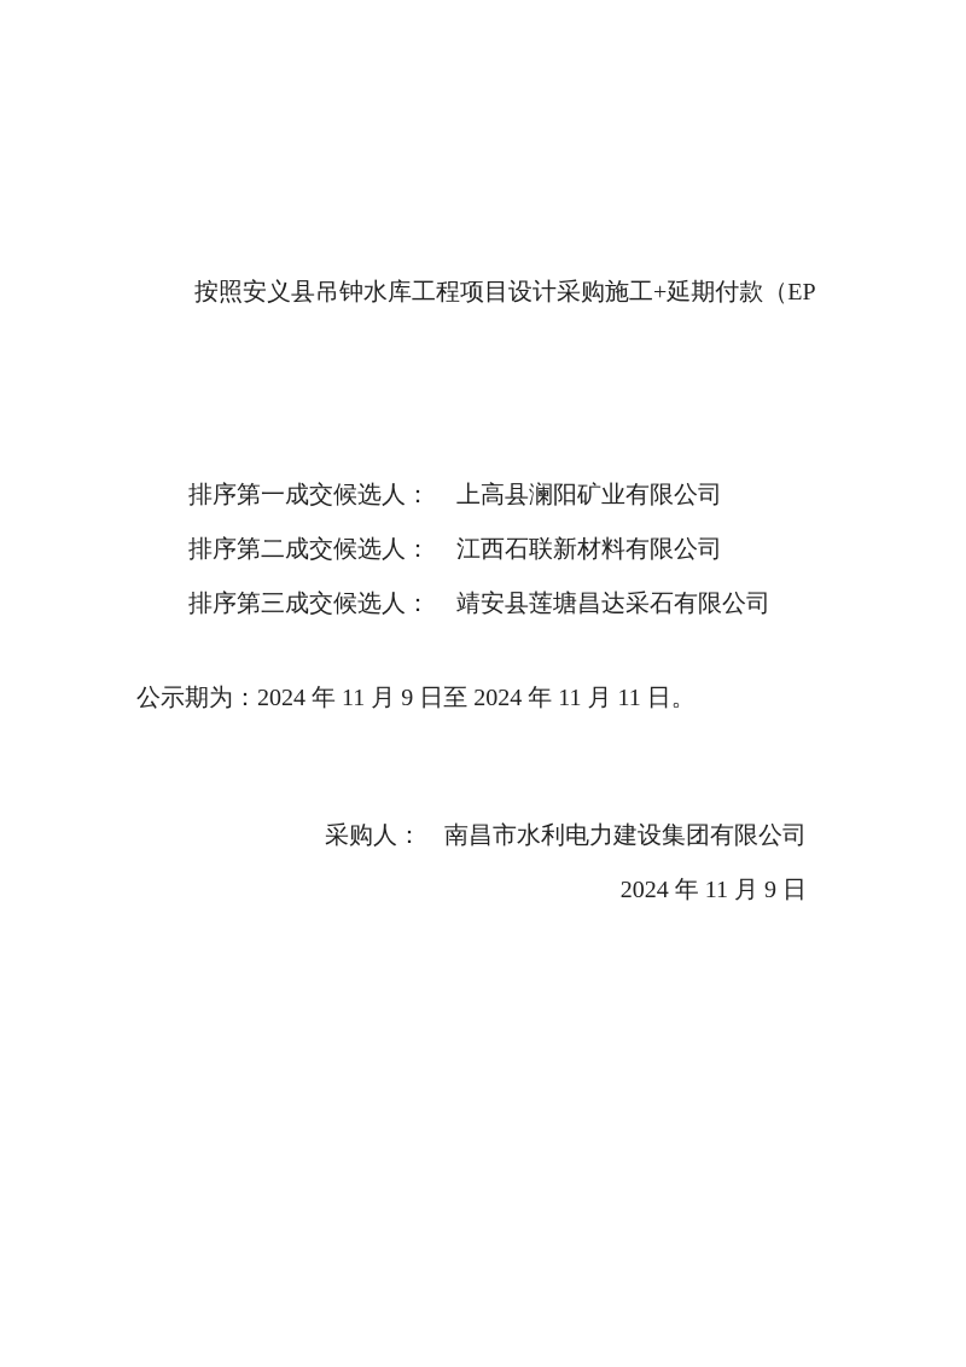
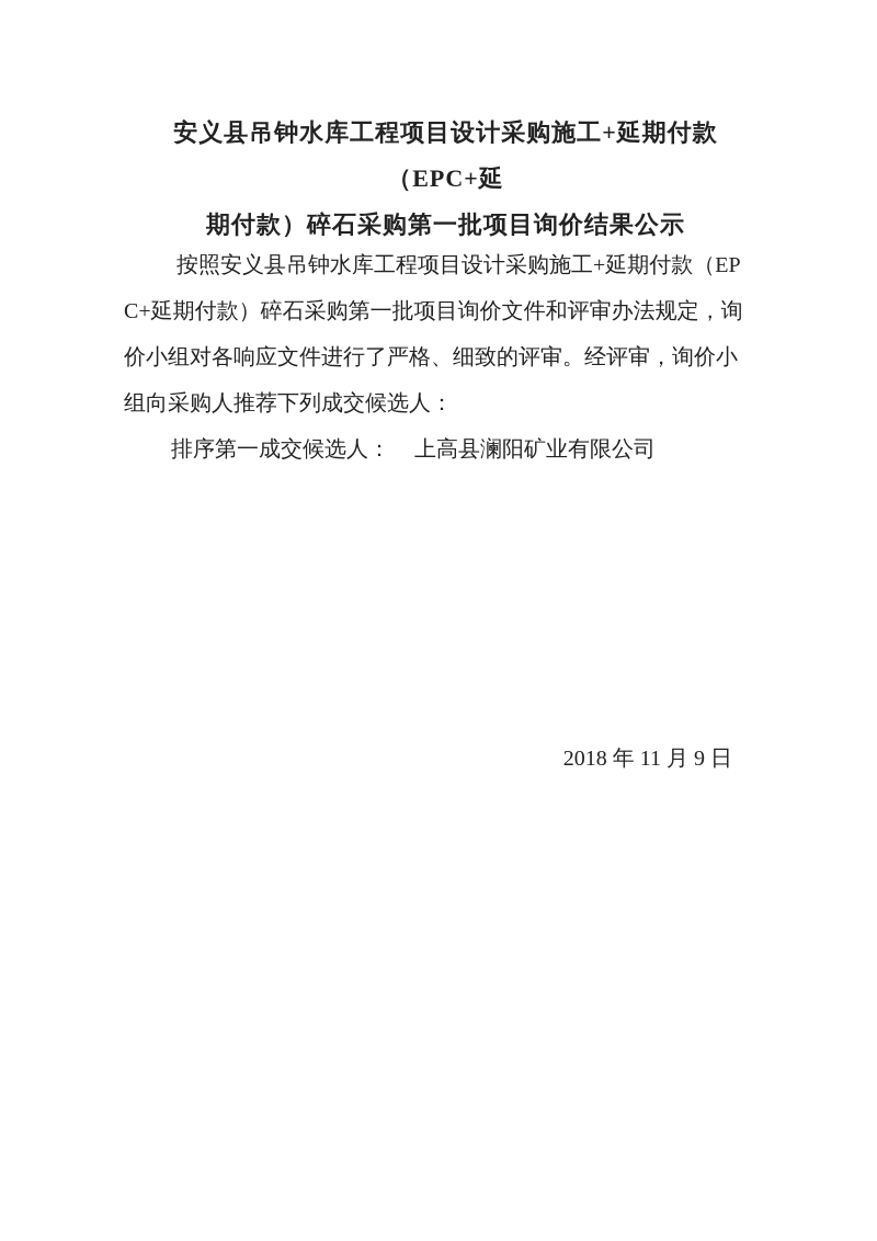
+ 安义县吊钟水库工程项目设计采购施工+延期付款（EPC+延
+ 期付款）碎石采购第一批项目询价结果公示
  按照安义县吊钟水库工程项目设计采购施工+延期付款（EP
+ C+延期付款）碎石采购第一批项目询价文件和评审办法规定，询
+ 价小组对各响应文件进行了严格、细致的评审。经评审，询价小
+ 组向采购人推荐下列成交候选人：
  排序第一成交候选人： 上高县澜阳矿业有限公司
- 排序第二成交候选人： 江西石联新材料有限公司
- 排序第三成交候选人： 靖安县莲塘昌达采石有限公司
- 公示期为：2024 年 11 月 9 日至 2024 年 11 月 11 日。
- 采购人： 南昌市水利电力建设集团有限公司
- 2024 年 11 月 9 日
+ 2018 年 11 月 9 日
